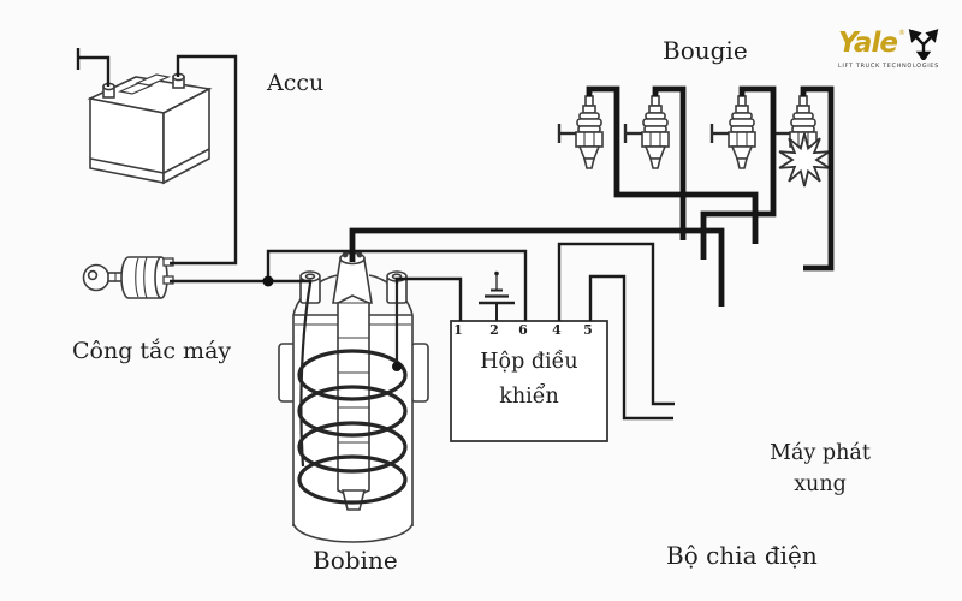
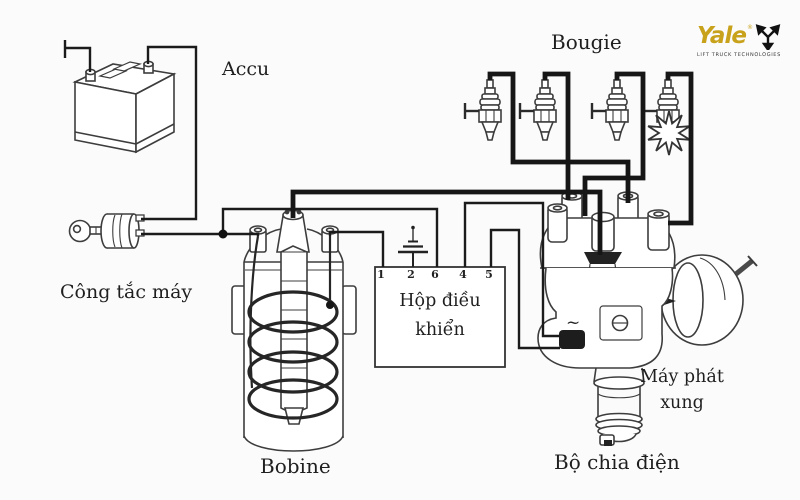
+ ~
  Accu
  Bougie
  Công tắc máy
  Hộp điều
  khiển
  1
  2
  6
  4
  5
  Bobine
  Máy phát
  xung
  Bộ chia điện
  Yale
